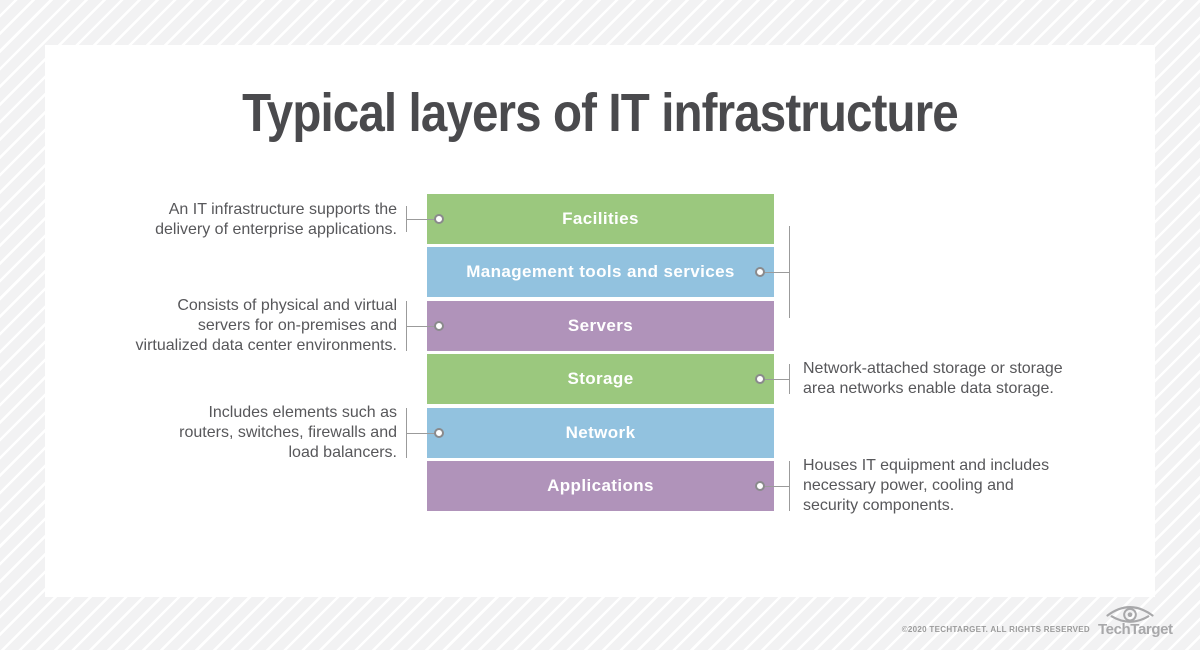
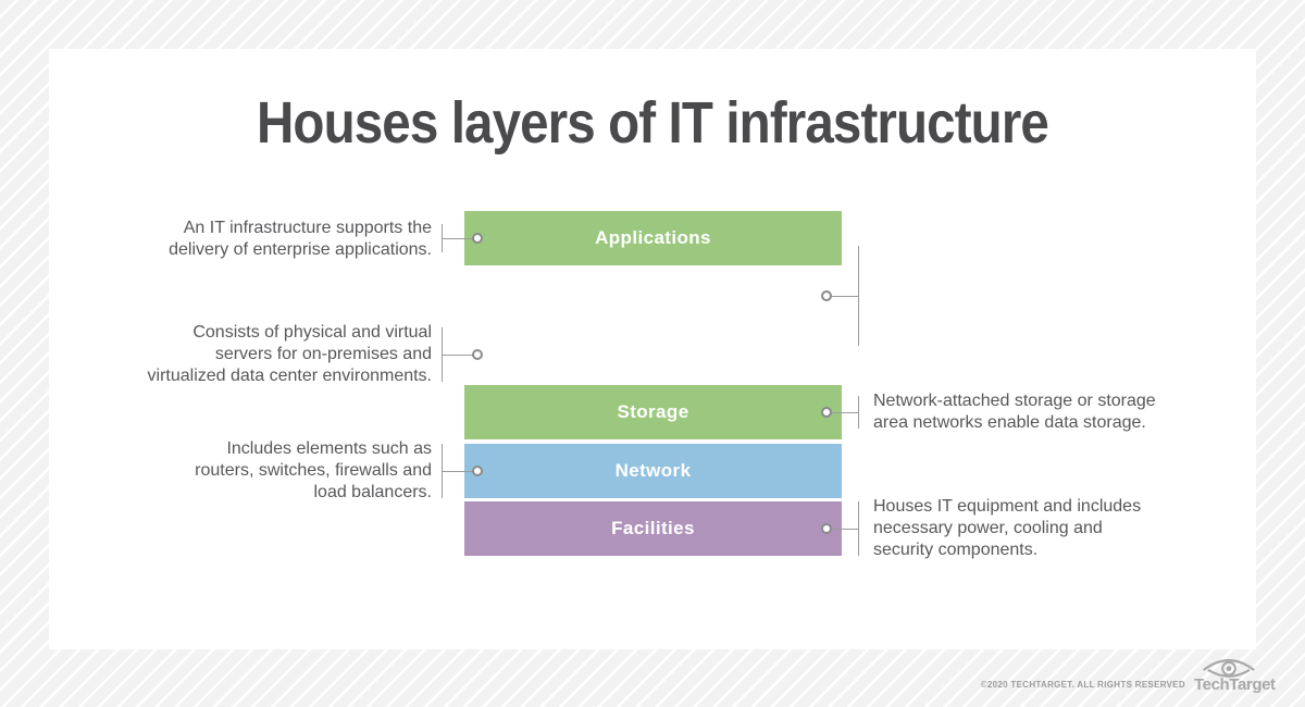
- Typical layers of IT infrastructure
+ Houses layers of IT infrastructure
- Facilities
+ Applications
- Management tools and services
- Servers
  Storage
  Network
- Applications
+ Facilities
  An IT infrastructure supports the
  delivery of enterprise applications.
  Consists of physical and virtual
  servers for on-premises and
  virtualized data center environments.
  Network-attached storage or storage
  area networks enable data storage.
  Includes elements such as
  routers, switches, firewalls and
  load balancers.
  Houses IT equipment and includes
  necessary power, cooling and
  security components.
  ©2020 TECHTARGET. ALL RIGHTS RESERVED
  TechTarget
